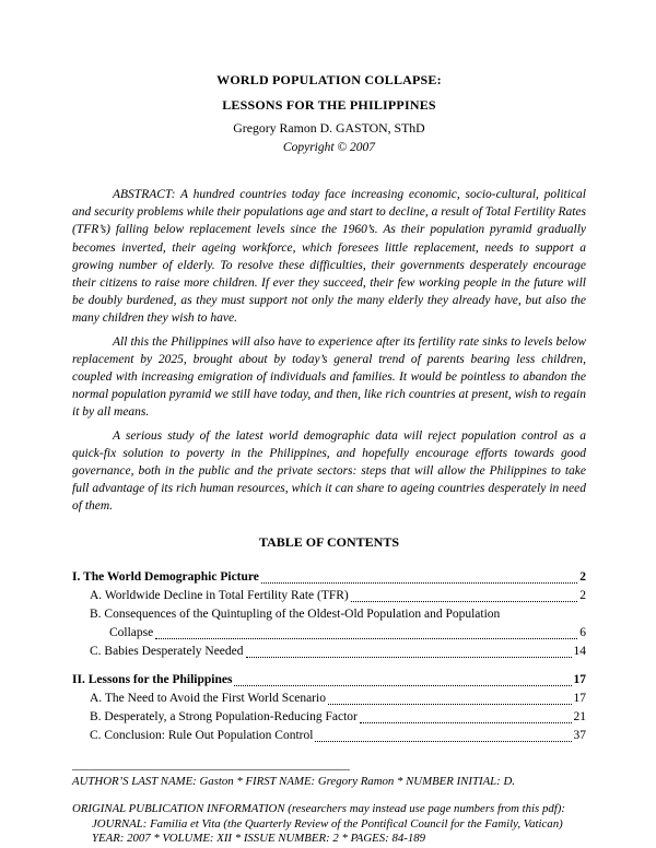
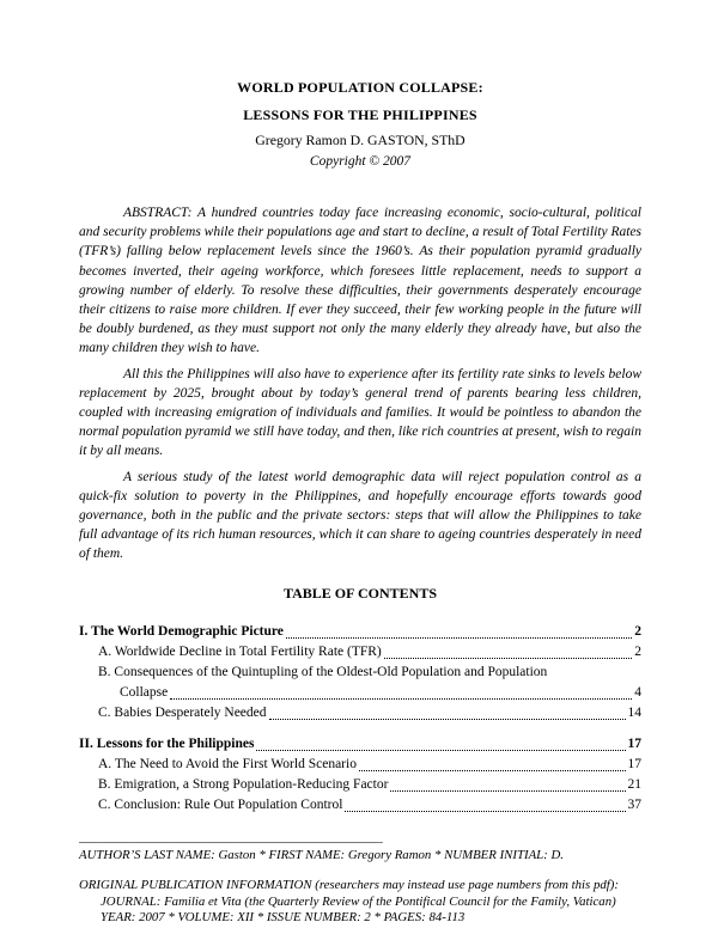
  WORLD POPULATION COLLAPSE:
  LESSONS FOR THE PHILIPPINES
  Gregory Ramon D. GASTON, SThD
  Copyright © 2007
  ABSTRACT: A hundred countries today face increasing economic, socio-cultural, political and security problems while their populations age and start to decline, a result of Total Fertility Rates (TFR’s) falling below replacement levels since the 1960’s. As their population pyramid gradually becomes inverted, their ageing workforce, which foresees little replacement, needs to support a growing number of elderly. To resolve these difficulties, their governments desperately encourage their citizens to raise more children. If ever they succeed, their few working people in the future will be doubly burdened, as they must support not only the many elderly they already have, but also the many children they wish to have.
  All this the Philippines will also have to experience after its fertility rate sinks to levels below replacement by 2025, brought about by today’s general trend of parents bearing less children, coupled with increasing emigration of individuals and families. It would be pointless to abandon the normal population pyramid we still have today, and then, like rich countries at present, wish to regain it by all means.
  A serious study of the latest world demographic data will reject population control as a quick-fix solution to poverty in the Philippines, and hopefully encourage efforts towards good governance, both in the public and the private sectors: steps that will allow the Philippines to take full advantage of its rich human resources, which it can share to ageing countries desperately in need of them.
  TABLE OF CONTENTS
  I. The World Demographic Picture
  2
  A. Worldwide Decline in Total Fertility Rate (TFR)
  2
  B. Consequences of the Quintupling of the Oldest-Old Population and Population
  Collapse
- 6
+ 4
  C. Babies Desperately Needed
  14
  II. Lessons for the Philippines
  17
  A. The Need to Avoid the First World Scenario
  17
- B. Desperately, a Strong Population-Reducing Factor
+ B. Emigration, a Strong Population-Reducing Factor
  21
  C. Conclusion: Rule Out Population Control
  37
  _______________________________________________
  AUTHOR’S LAST NAME: Gaston * FIRST NAME: Gregory Ramon * NUMBER INITIAL: D.
  ORIGINAL PUBLICATION INFORMATION (researchers may instead use page numbers from this pdf):
  JOURNAL: Familia et Vita (the Quarterly Review of the Pontifical Council for the Family, Vatican)
- YEAR: 2007 * VOLUME: XII * ISSUE NUMBER: 2 * PAGES: 84-189
+ YEAR: 2007 * VOLUME: XII * ISSUE NUMBER: 2 * PAGES: 84-113
